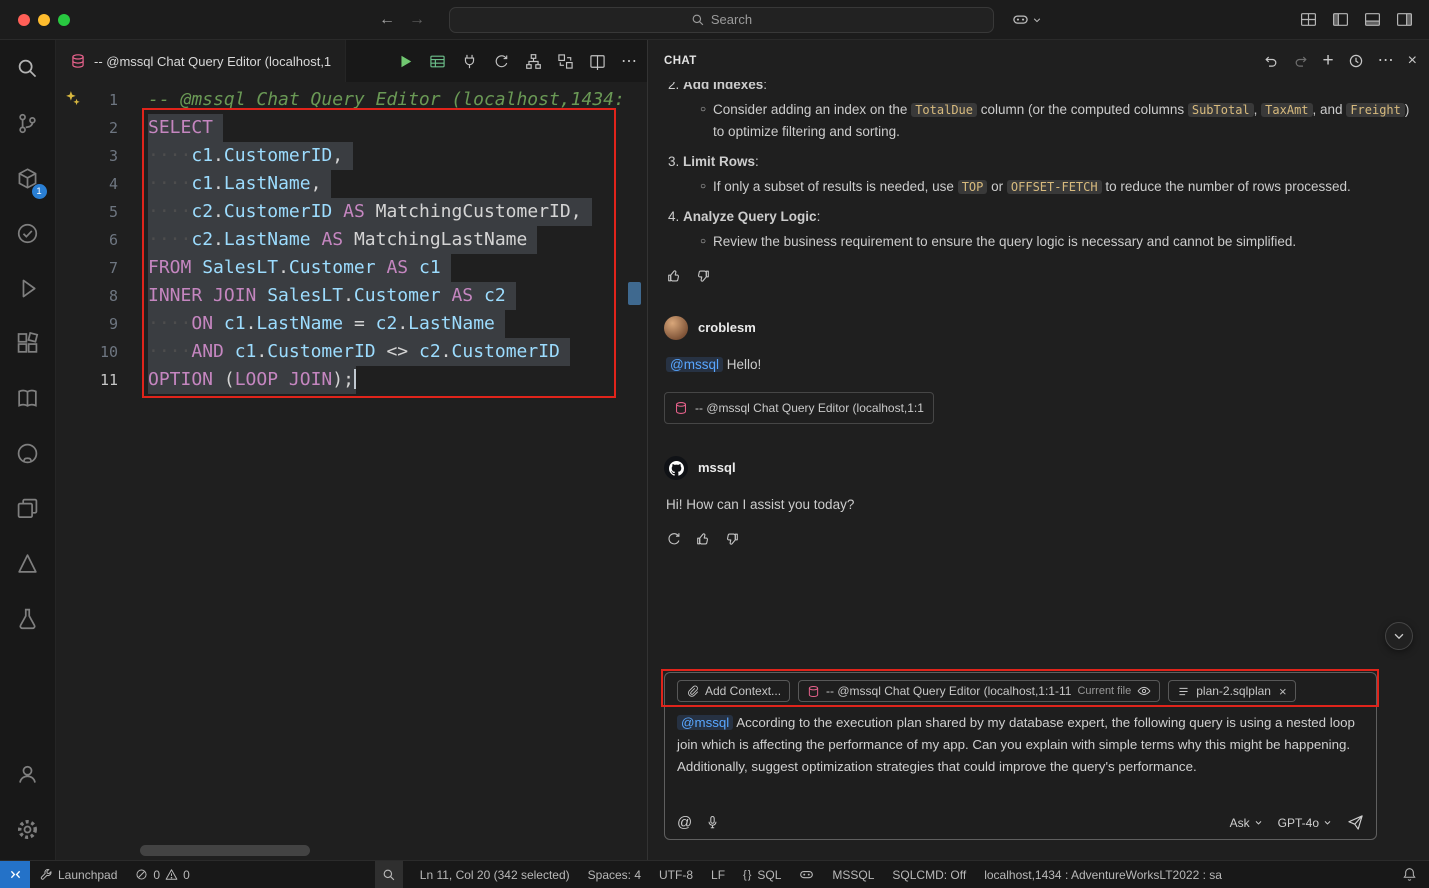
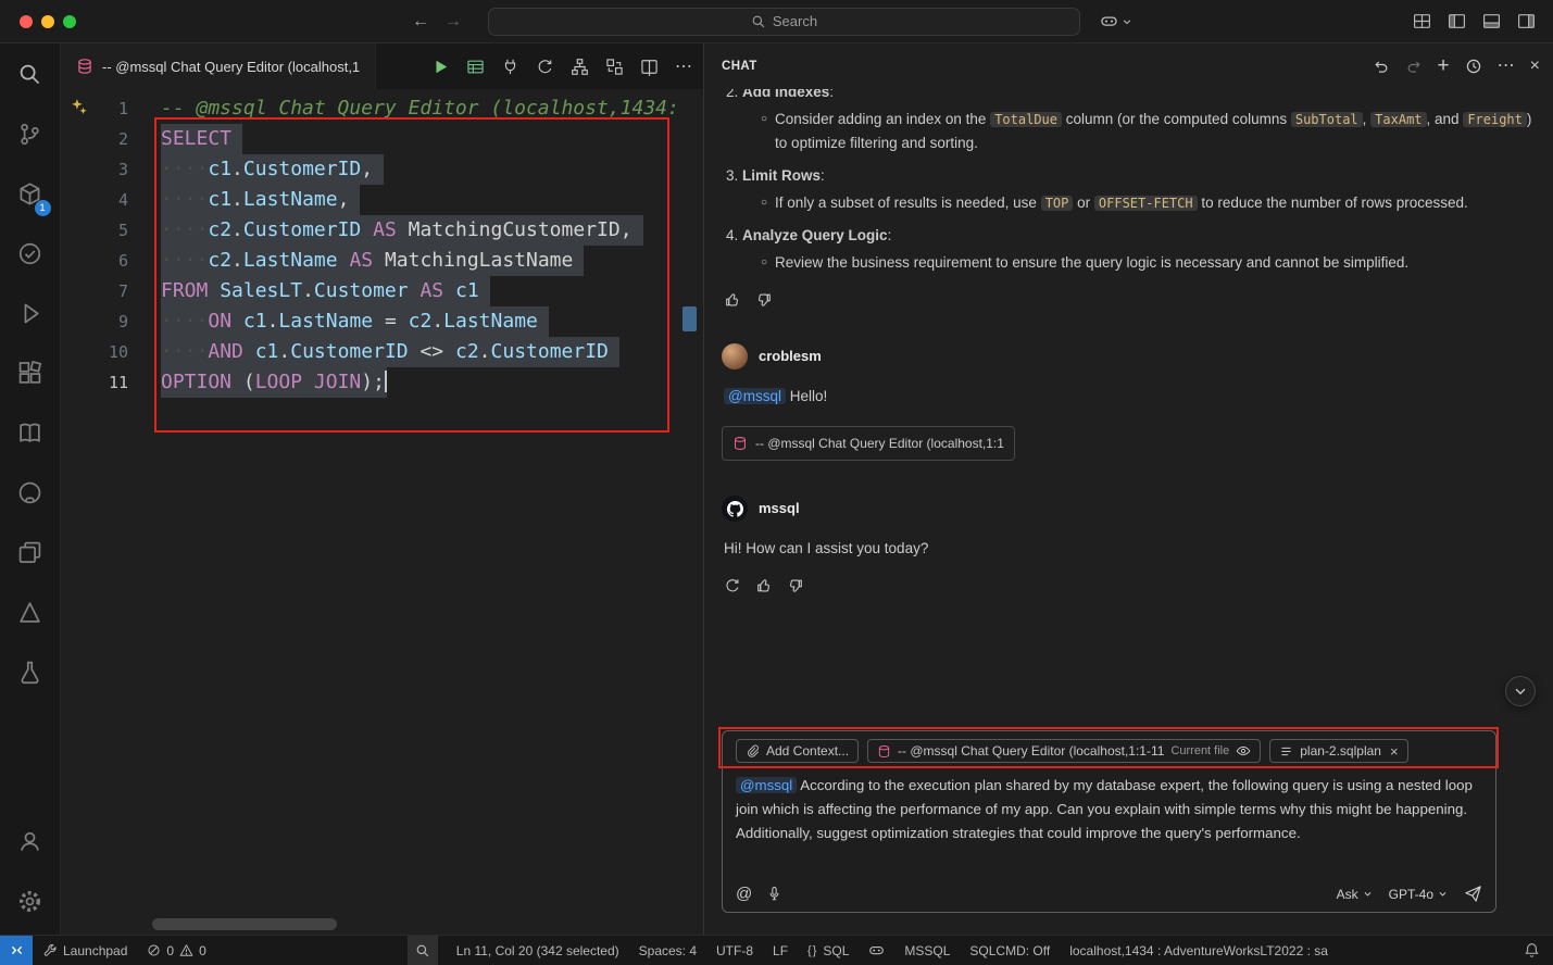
  ←
  →
  Search
  1
  -- @mssql Chat Query Editor (localhost,1
  ⋯
  1
  -- @mssql Chat Query Editor (localhost,1434:
  2
  SELECT
  3
  c1.CustomerID,
  4
  c1.LastName,
  5
  c2.CustomerID AS MatchingCustomerID,
  6
  c2.LastName AS MatchingLastName
  7
  FROM SalesLT.Customer AS c1
- 8
- INNER JOIN SalesLT.Customer AS c2
  9
  ON c1.LastName = c2.LastName
  10
  AND c1.CustomerID <> c2.CustomerID
  11
  OPTION (LOOP JOIN);
  CHAT
  +
  ⋯
  ×
  2. Add Indexes:
  ○
  Consider adding an index on the TotalDue column (or the computed columns SubTotal , TaxAmt , and Freight ) to optimize filtering and sorting.
  3. Limit Rows:
  ○
  If only a subset of results is needed, use TOP or OFFSET-FETCH to reduce the number of rows processed.
  4. Analyze Query Logic:
  ○
  Review the business requirement to ensure the query logic is necessary and cannot be simplified.
  croblesm
  @mssql Hello!
  -- @mssql Chat Query Editor (localhost,1:1
  mssql
  Hi! How can I assist you today?
  Add Context...
  -- @mssql Chat Query Editor (localhost,1:1-11
  Current file
  plan-2.sqlplan
  ×
  @mssql According to the execution plan shared by my database expert, the following query is using a nested loop join which is affecting the performance of my app. Can you explain with simple terms why this might be happening. Additionally, suggest optimization strategies that could improve the query's performance.
  @
  Ask
  GPT-4o
  Launchpad
  0
  0
  Ln 11, Col 20 (342 selected)
  Spaces: 4
  UTF-8
  LF
  {}
  SQL
  MSSQL
  SQLCMD: Off
  localhost,1434 : AdventureWorksLT2022 : sa
